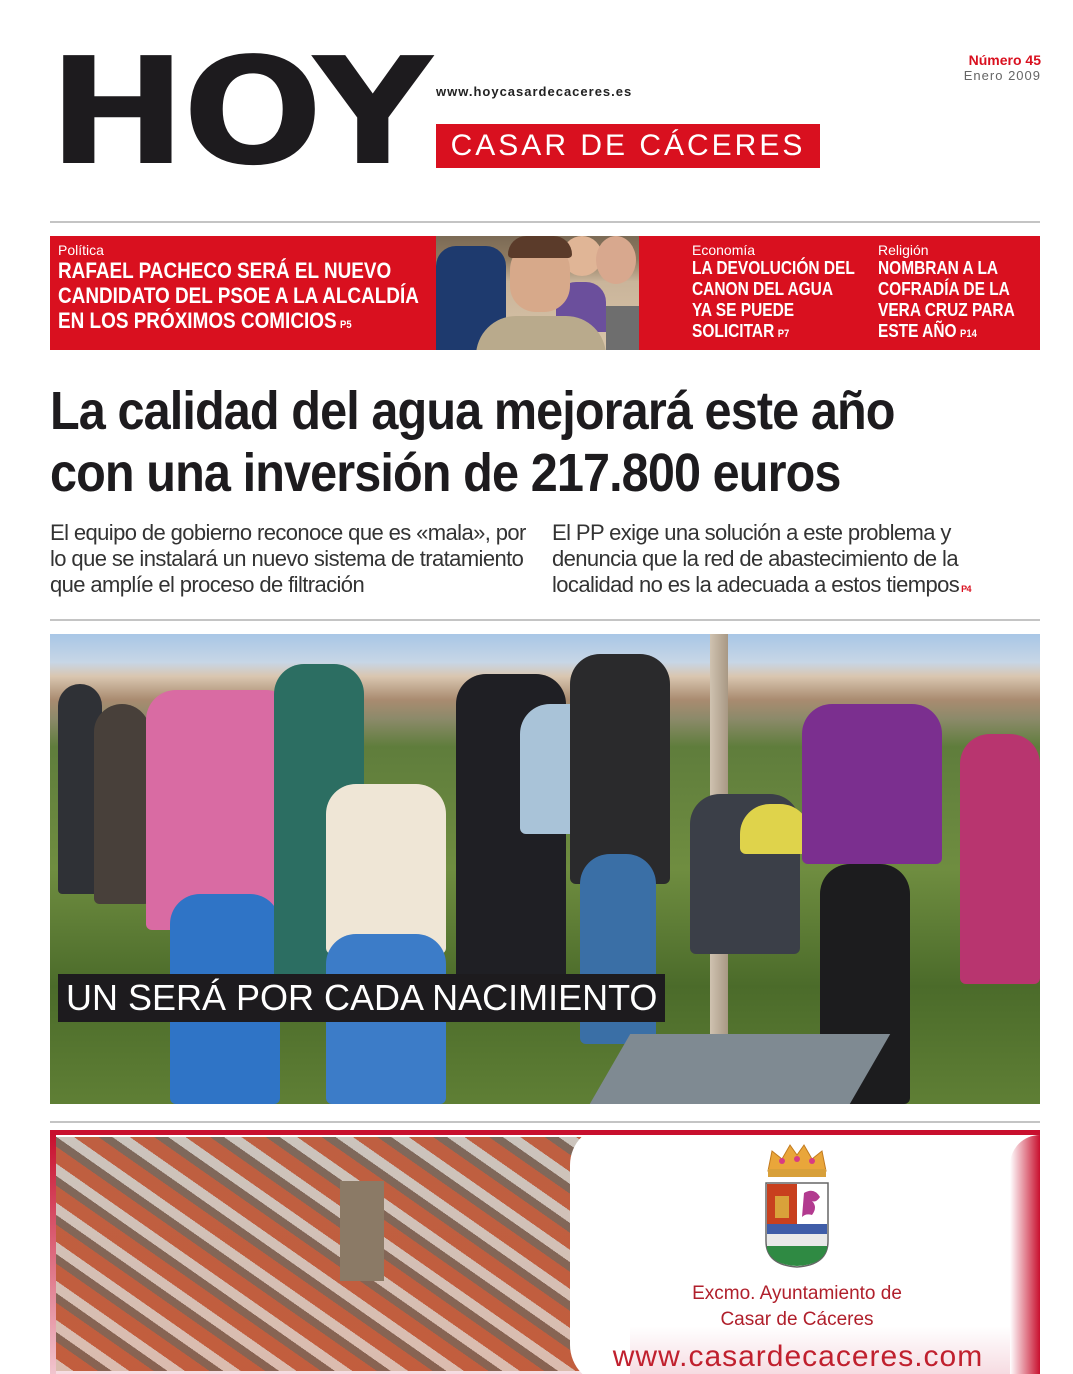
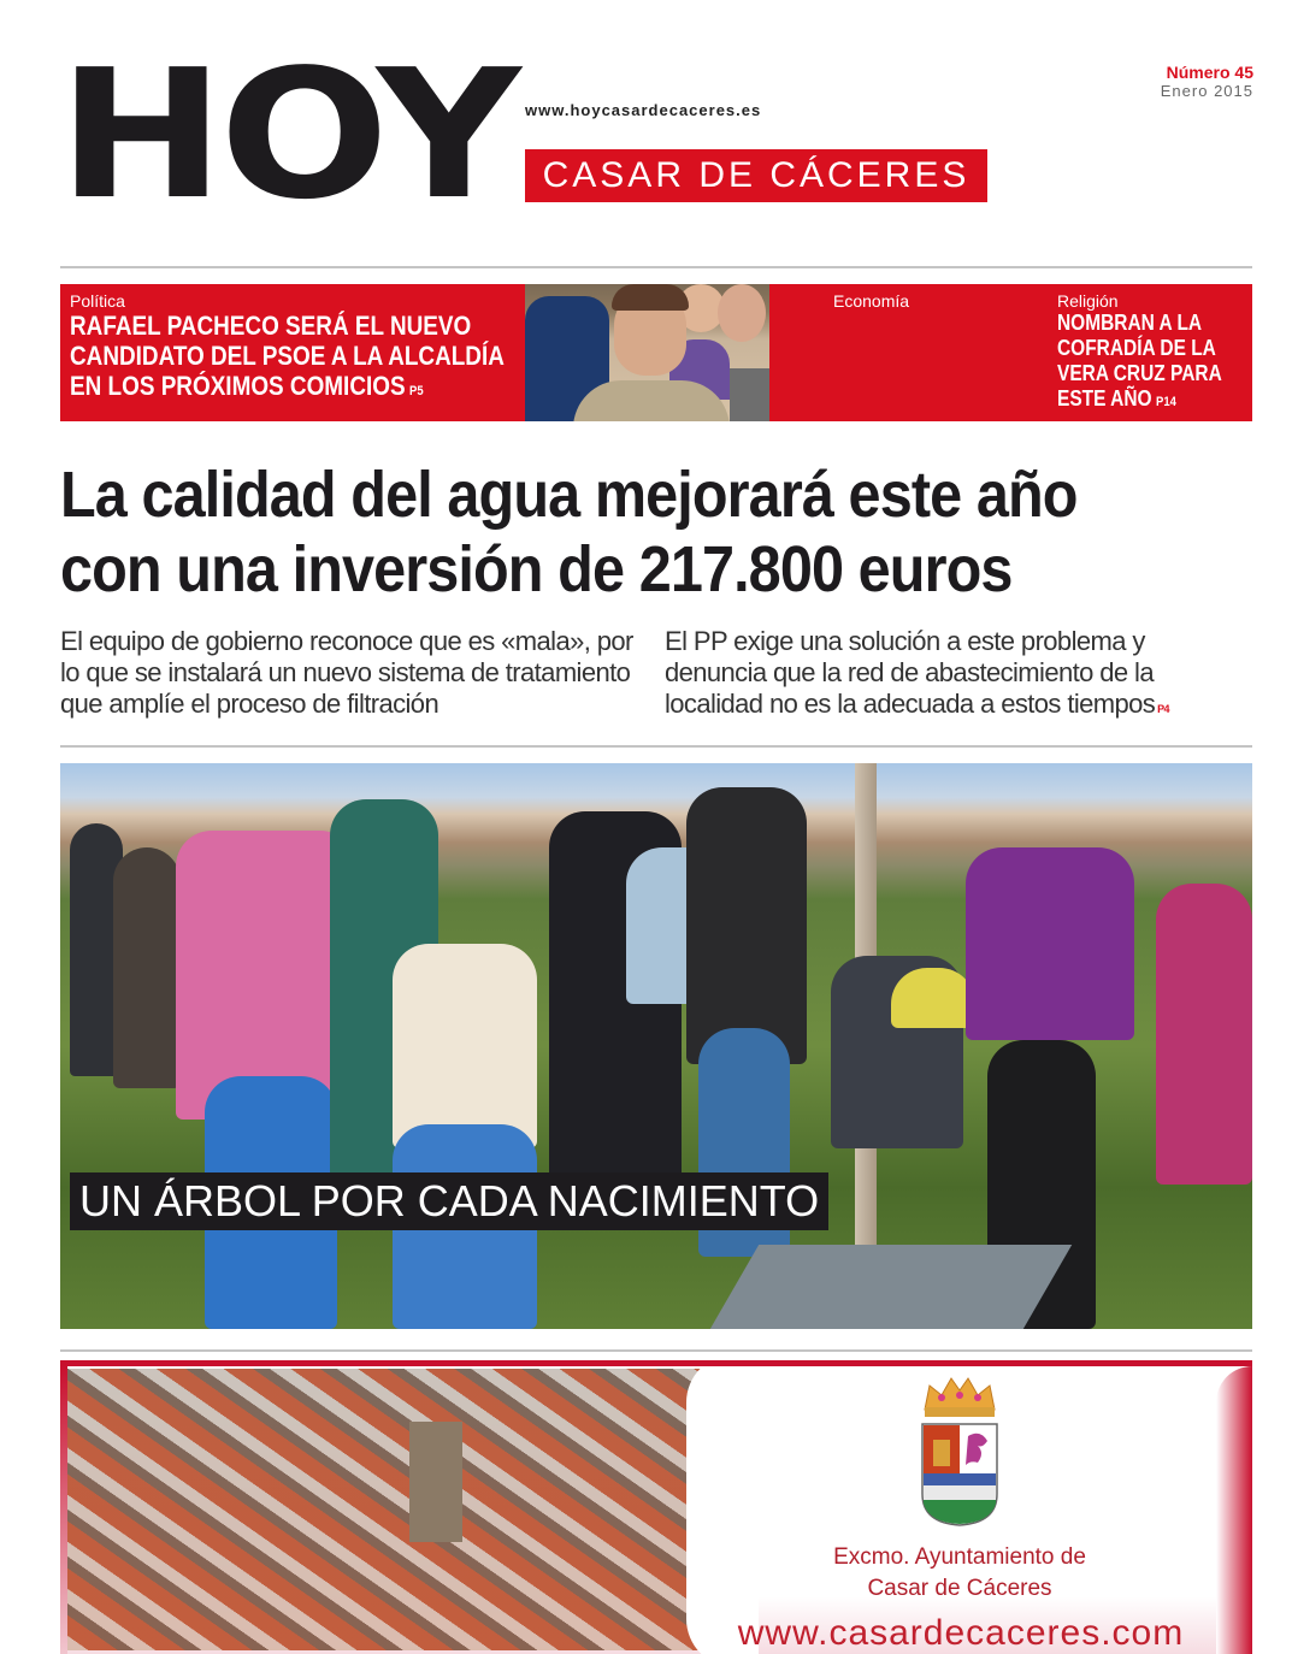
  HOY
  www.hoycasardecaceres.es
  CASAR DE CÁCERES
  Número 45
- Enero 2009
+ Enero 2015
  Política
  RAFAEL PACHECO SERÁ EL NUEVO CANDIDATO DEL PSOE A LA ALCALDÍA EN LOS PRÓXIMOS COMICIOS P5
  Economía
- LA DEVOLUCIÓN DEL CANON DEL AGUA YA SE PUEDE SOLICITAR P7
  Religión
  NOMBRAN A LA COFRADÍA DE LA VERA CRUZ PARA ESTE AÑO P14
  La calidad del agua mejorará este año
  con una inversión de 217.800 euros
  El equipo de gobierno reconoce que es «mala», por lo que se instalará un nuevo sistema de tratamiento que amplíe el proceso de filtración
  El PP exige una solución a este problema y denuncia que la red de abastecimiento de la localidad no es la adecuada a estos tiempos P4
- UN SERÁ POR CADA NACIMIENTO
+ UN ÁRBOL POR CADA NACIMIENTO
  Excmo. Ayuntamiento de
  Casar de Cáceres
  www.casardecaceres.com
